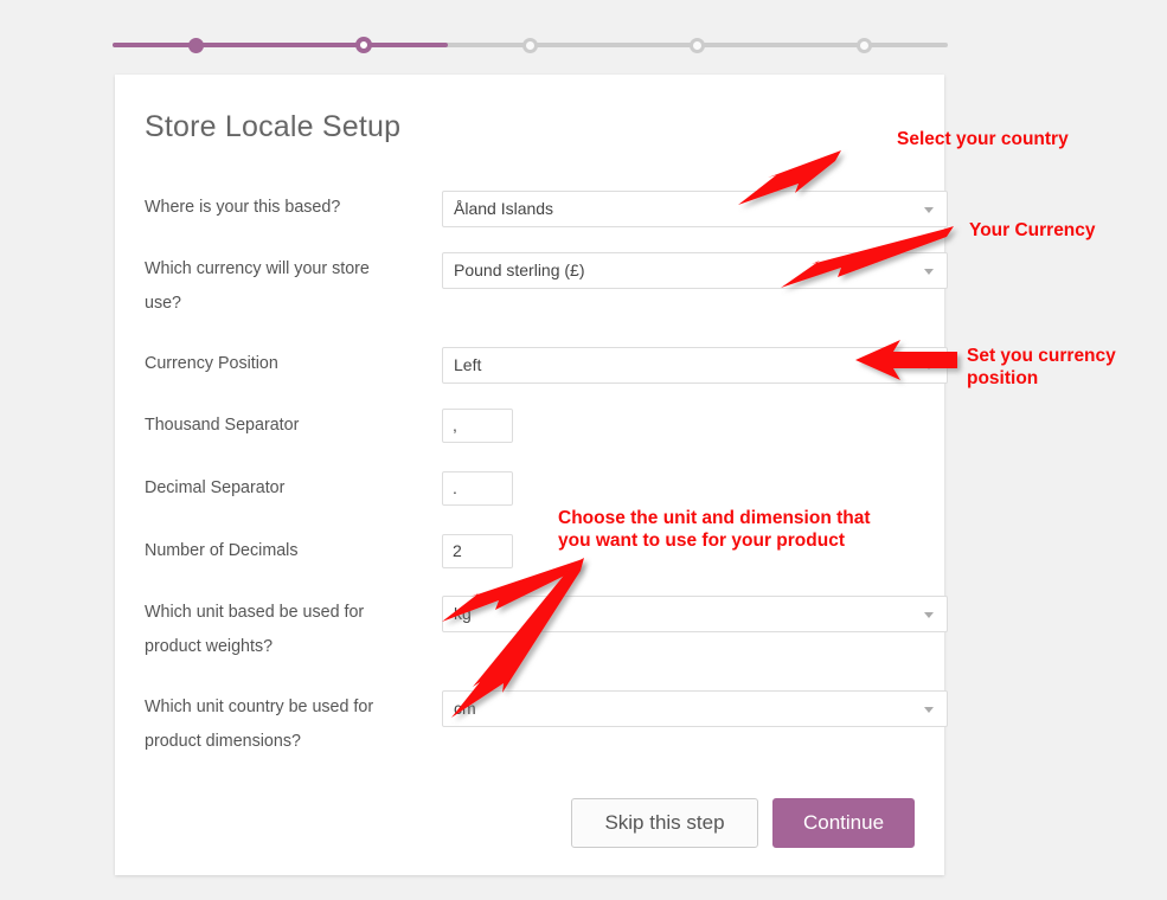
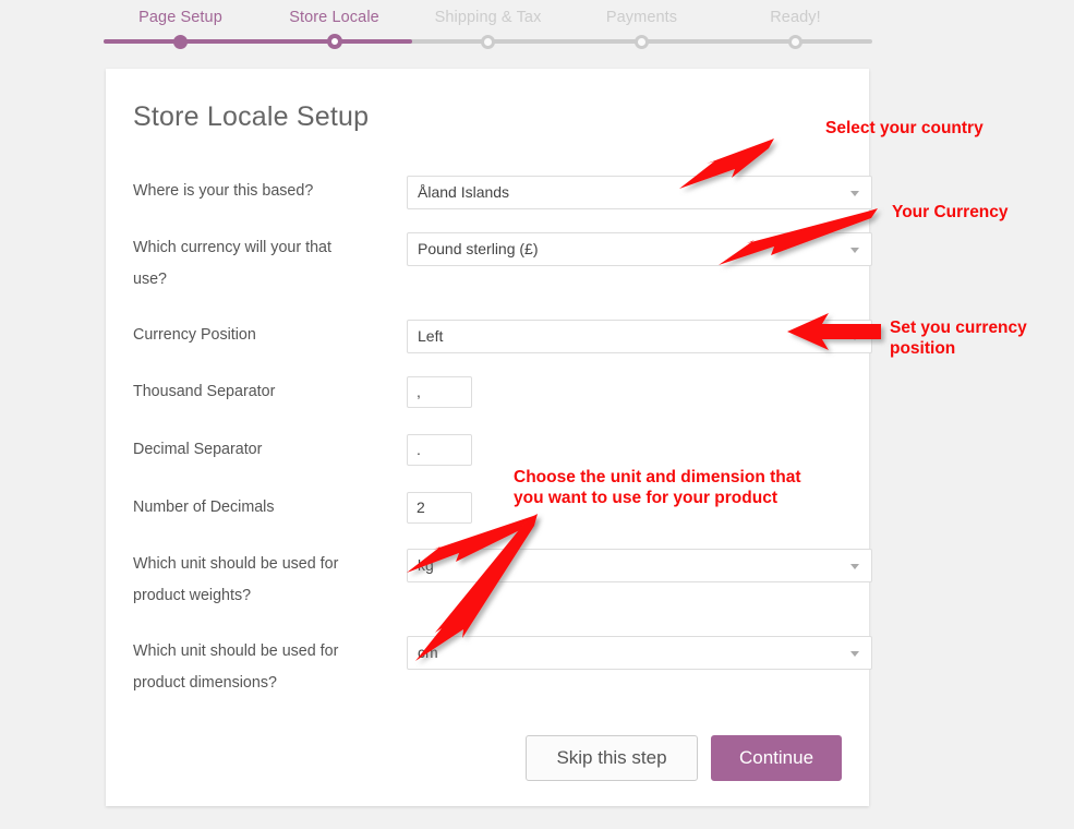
+ Page Setup
+ Store Locale
+ Shipping & Tax
+ Payments
+ Ready!
  Store Locale Setup
  Where is your this based?
  Åland Islands
- Which currency will your store use?
+ Which currency will your that use?
  Pound sterling (£)
  Currency Position
  Left
  Thousand Separator
  ,
  Decimal Separator
  .
  Number of Decimals
  2
- Which unit based be used for product weights?
+ Which unit should be used for product weights?
- Which unit country be used for product dimensions?
+ Which unit should be used for product dimensions?
  cm
  Skip this step
  Continue
  Select your country
  Your Currency
  Set you currency
  position
  Choose the unit and dimension that
  you want to use for your product
